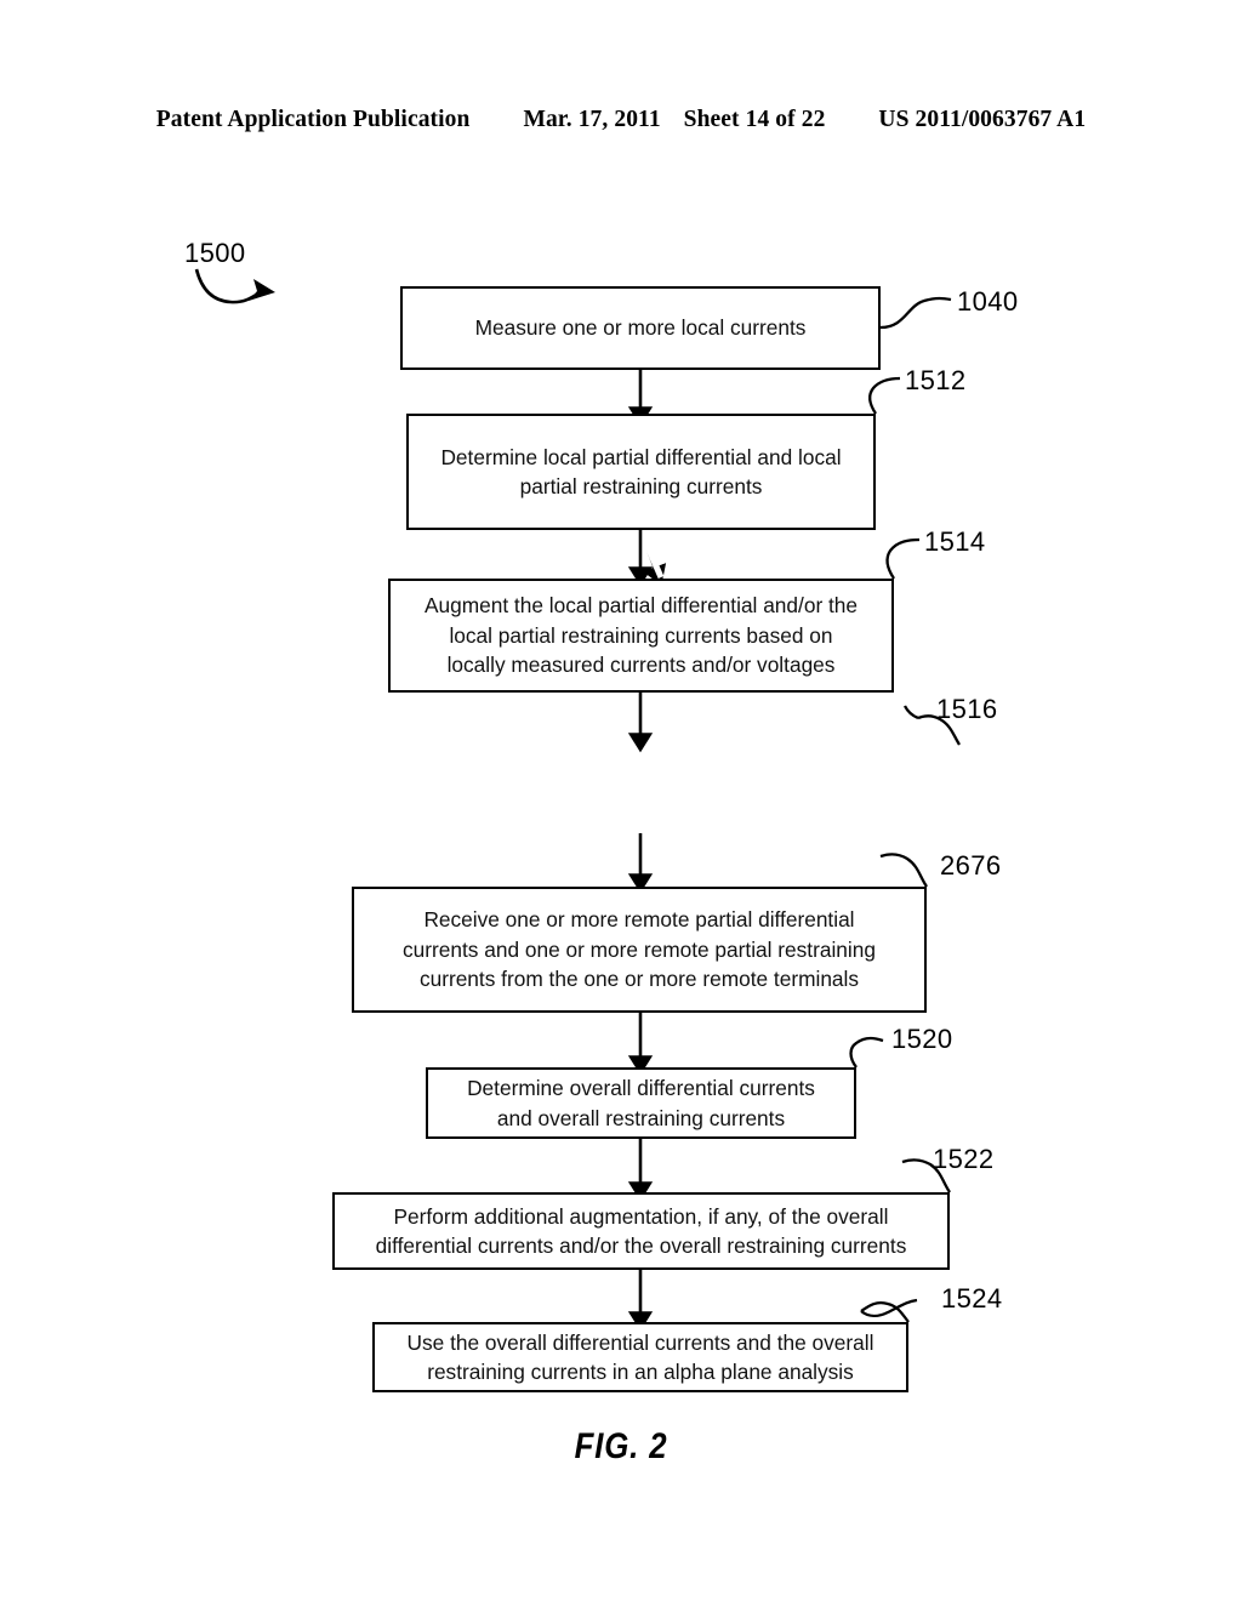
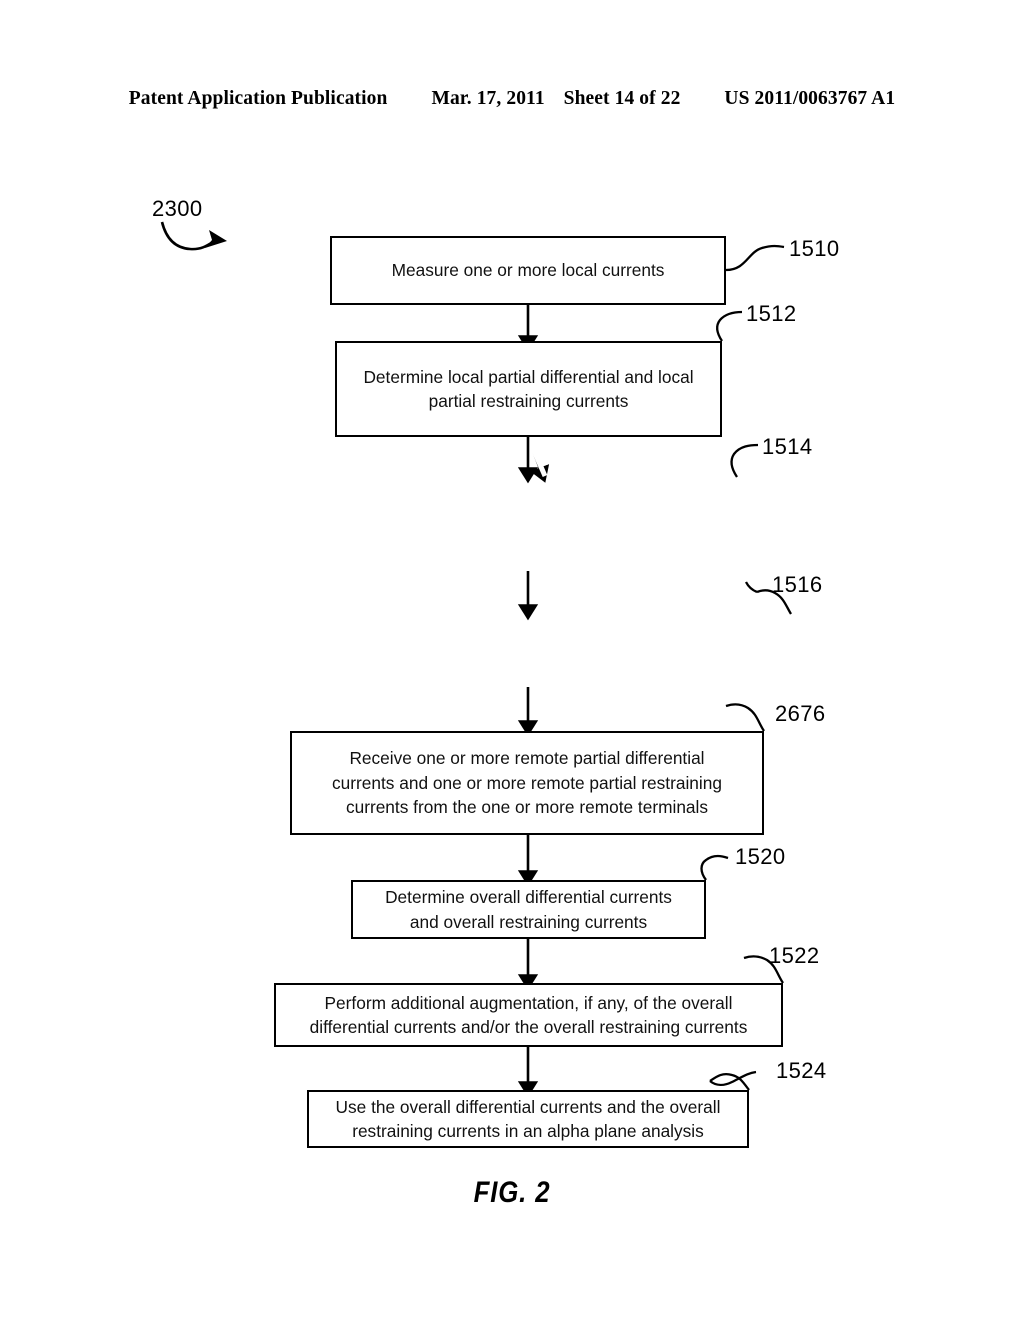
  Patent Application Publication Mar. 17, 2011 Sheet 14 of 22 US 2011/0063767 A1
- 1500
+ 2300
  Measure one or more local currents
- 1040
+ 1510
  Determine local partial differential and local
  partial restraining currents
  1512
- Augment the local partial differential and/or the
- local partial restraining currents based on
- locally measured currents and/or voltages
  1514
  1516
  Receive one or more remote partial differential
  currents and one or more remote partial restraining
  currents from the one or more remote terminals
  2676
  Determine overall differential currents
  and overall restraining currents
  1520
  Perform additional augmentation, if any, of the overall
  differential currents and/or the overall restraining currents
  1522
  Use the overall differential currents and the overall
  restraining currents in an alpha plane analysis
  1524
  FIG. 2
